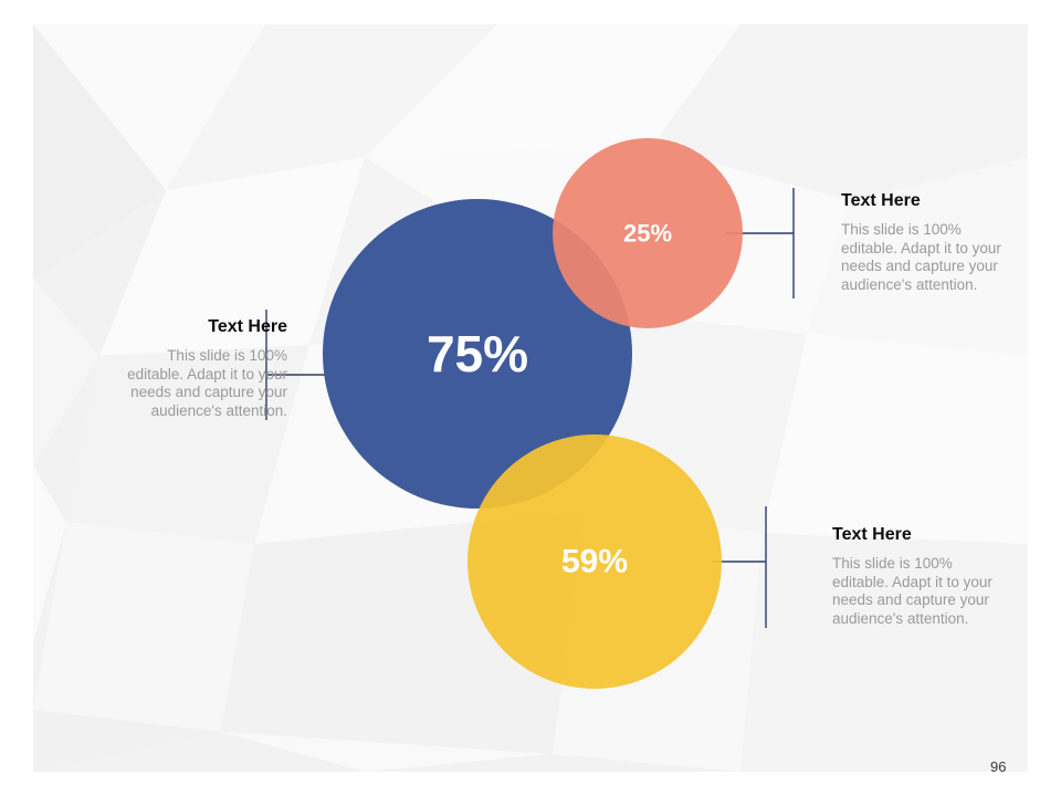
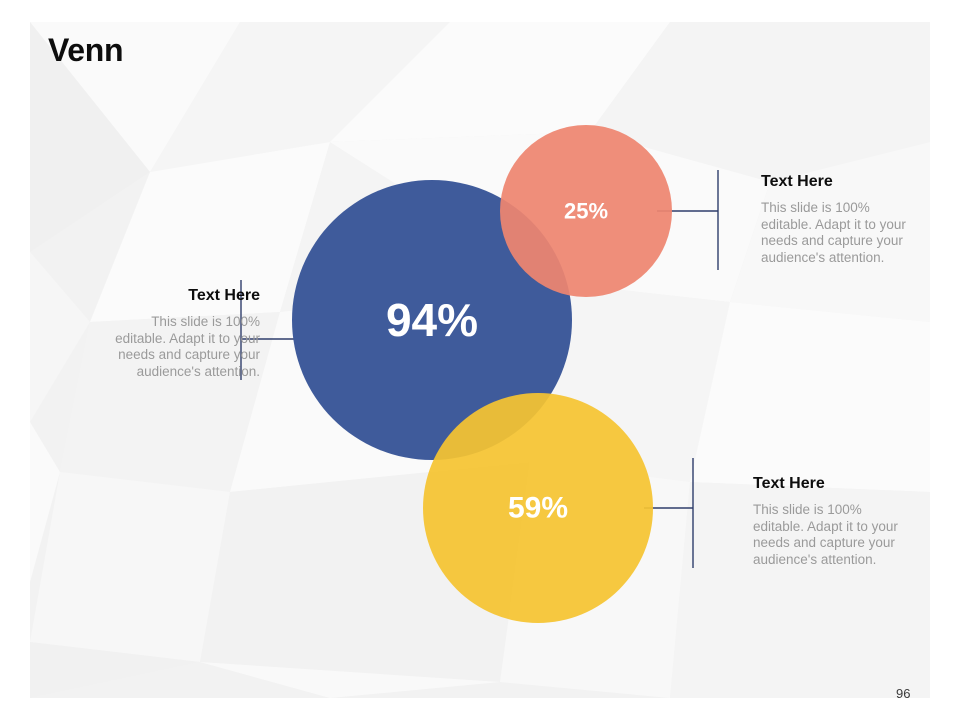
+ Venn
- 75%
+ 94%
  25%
  59%
  Text Here
  This slide is 100% editable. Adapt it to your needs and capture your audience's attention.
  Text Here
  This slide is 100% editable. Adapt it to your needs and capture your audience's attention.
  Text Here
  This slide is 100% editable. Adapt it to your needs and capture your audience's attention.
  96
